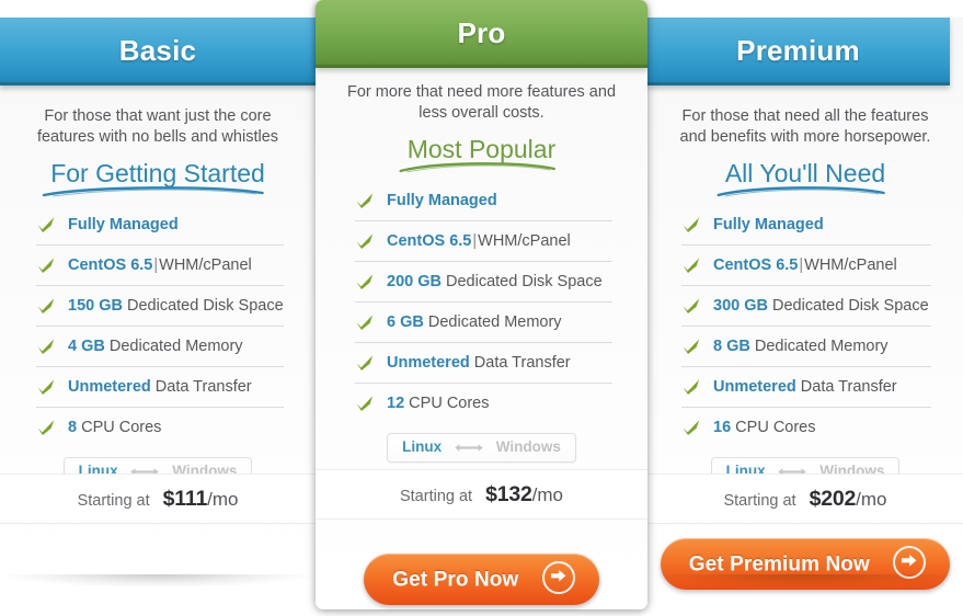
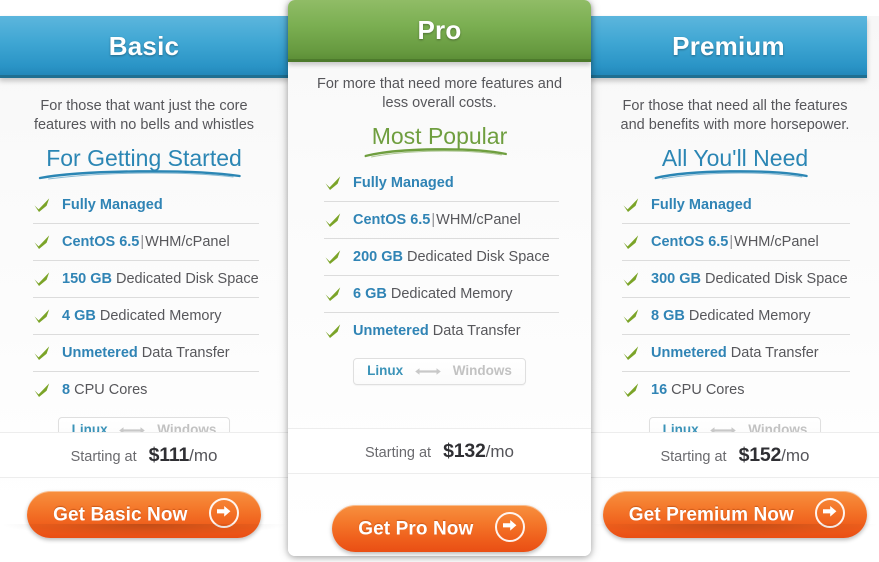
  Basic
  For those that want just the core features with no bells and whistles
  For Getting Started
  Fully Managed
  CentOS 6.5|WHM/cPanel
  150 GB Dedicated Disk Space
  4 GB Dedicated Memory
  Unmetered Data Transfer
  8 CPU Cores
  Linux Windows
  Starting at $111/mo
+ Get Basic Now
  Premium
  For those that need all the features and benefits with more horsepower.
  All You'll Need
  Fully Managed
  CentOS 6.5|WHM/cPanel
  300 GB Dedicated Disk Space
  8 GB Dedicated Memory
  Unmetered Data Transfer
  16 CPU Cores
  Linux Windows
- Starting at $202/mo
+ Starting at $152/mo
  Get Premium Now
  Pro
  For more that need more features and less overall costs.
  Most Popular
  Fully Managed
  CentOS 6.5|WHM/cPanel
  200 GB Dedicated Disk Space
  6 GB Dedicated Memory
  Unmetered Data Transfer
- 12 CPU Cores
  Linux Windows
  Starting at $132/mo
  Get Pro Now
